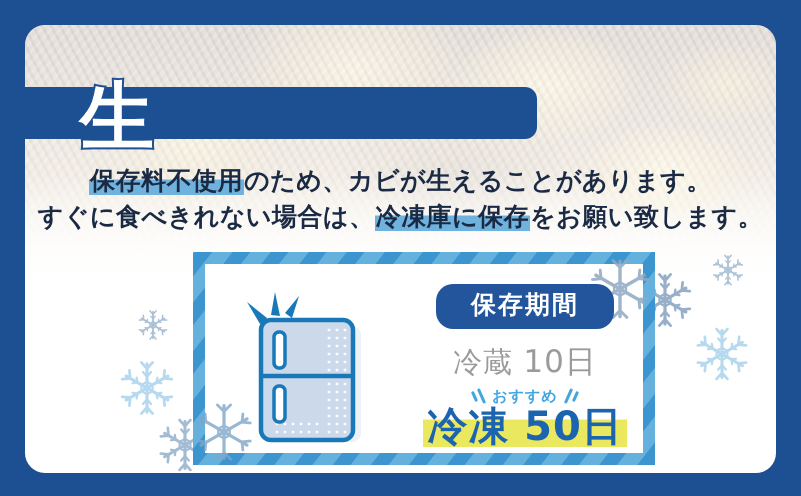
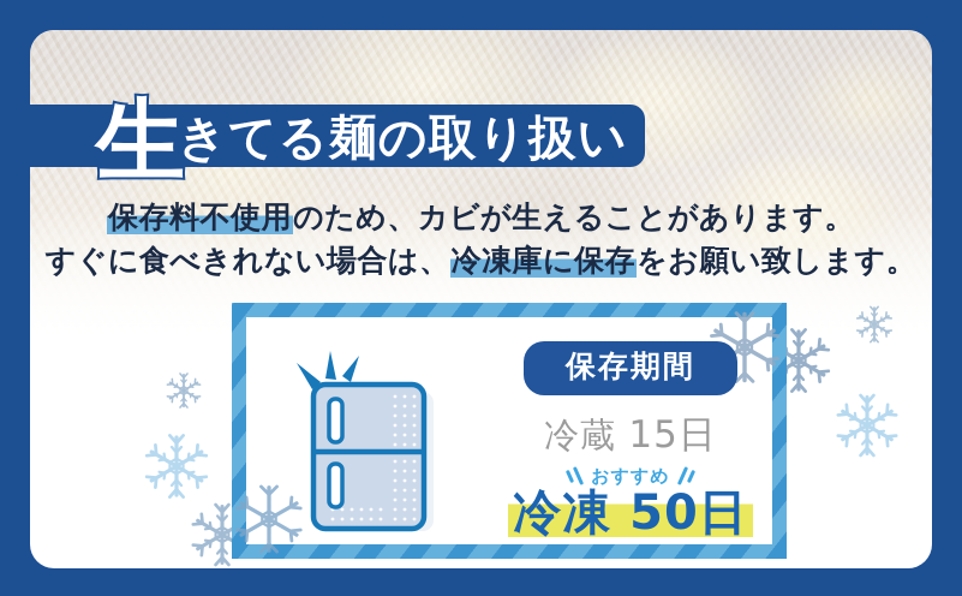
  生
+ きてる麺の取り扱い
  保存料不使用のため、カビが生えることがあります。
  すぐに食べきれない場合は、冷凍庫に保存をお願い致します。
  保存期間
- 冷蔵 10日
+ 冷蔵 15日
  おすすめ
  冷凍 50日
